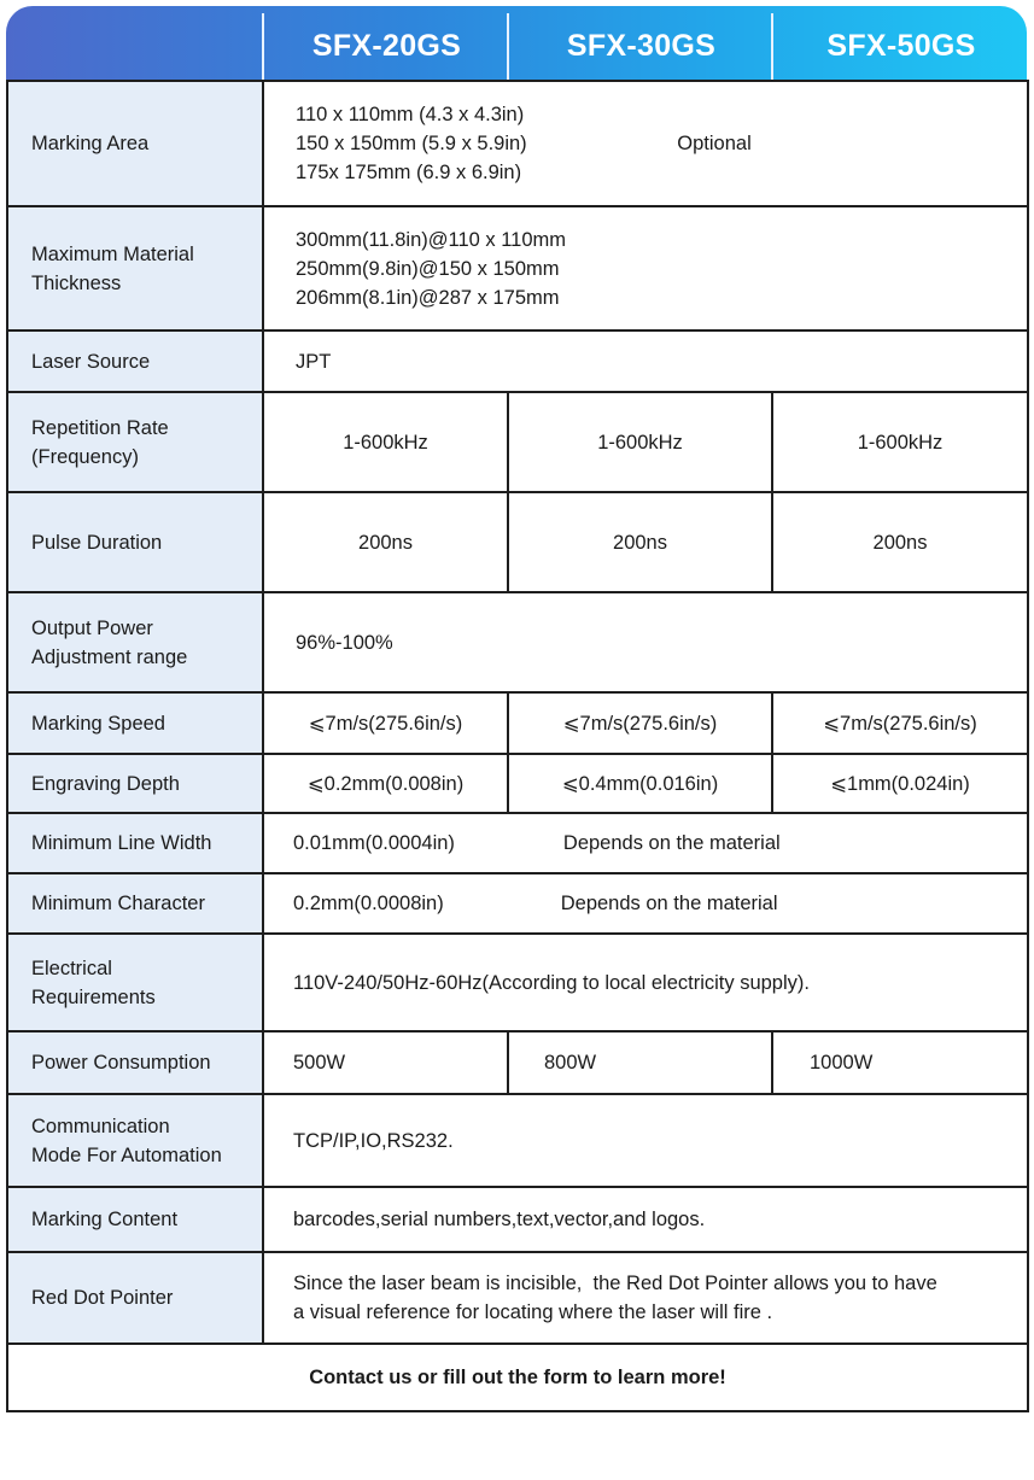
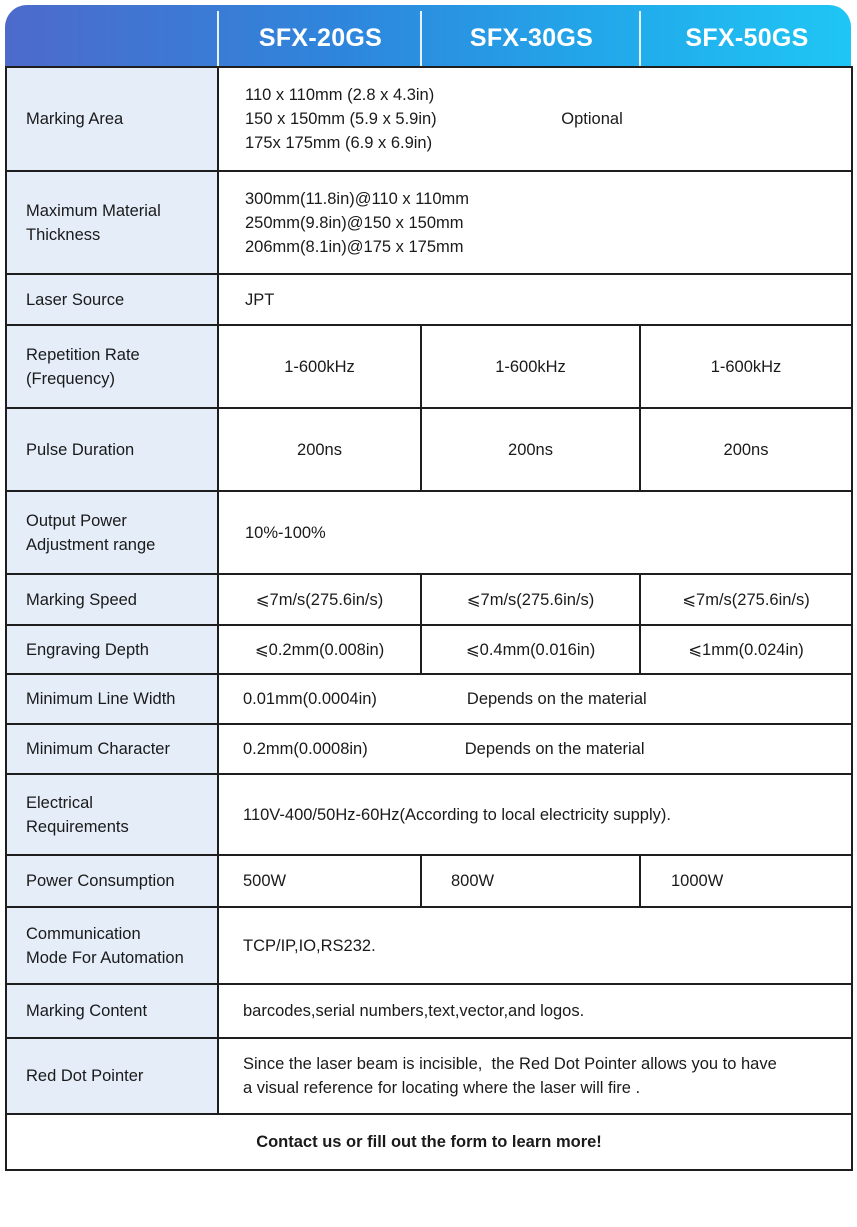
  SFX-20GS
  SFX-30GS
  SFX-50GS
- Marking Area	110 x 110mm (4.3 x 4.3in) 150 x 150mm (5.9 x 5.9in) 175x 175mm (6.9 x 6.9in) Optional
+ Marking Area	110 x 110mm (2.8 x 4.3in) 150 x 150mm (5.9 x 5.9in) 175x 175mm (6.9 x 6.9in) Optional
- Maximum Material Thickness	300mm(11.8in)@110 x 110mm 250mm(9.8in)@150 x 150mm 206mm(8.1in)@287 x 175mm
+ Maximum Material Thickness	300mm(11.8in)@110 x 110mm 250mm(9.8in)@150 x 150mm 206mm(8.1in)@175 x 175mm
  Laser Source	JPT
  Repetition Rate (Frequency)	1-600kHz	1-600kHz	1-600kHz
  Pulse Duration	200ns	200ns	200ns
- Output Power Adjustment range	96%-100%
+ Output Power Adjustment range	10%-100%
  Marking Speed	⩽7m/s(275.6in/s)	⩽7m/s(275.6in/s)	⩽7m/s(275.6in/s)
  Engraving Depth	⩽0.2mm(0.008in)	⩽0.4mm(0.016in)	⩽1mm(0.024in)
  Minimum Line Width	0.01mm(0.0004in) Depends on the material
  Minimum Character	0.2mm(0.0008in) Depends on the material
- Electrical Requirements	110V-240/50Hz-60Hz(According to local electricity supply).
+ Electrical Requirements	110V-400/50Hz-60Hz(According to local electricity supply).
  Power Consumption	500W	800W	1000W
  Communication Mode For Automation	TCP/IP,IO,RS232.
  Marking Content	barcodes,serial numbers,text,vector,and logos.
  Red Dot Pointer	Since the laser beam is incisible, the Red Dot Pointer allows you to have a visual reference for locating where the laser will fire .
  Contact us or fill out the form to learn more!
